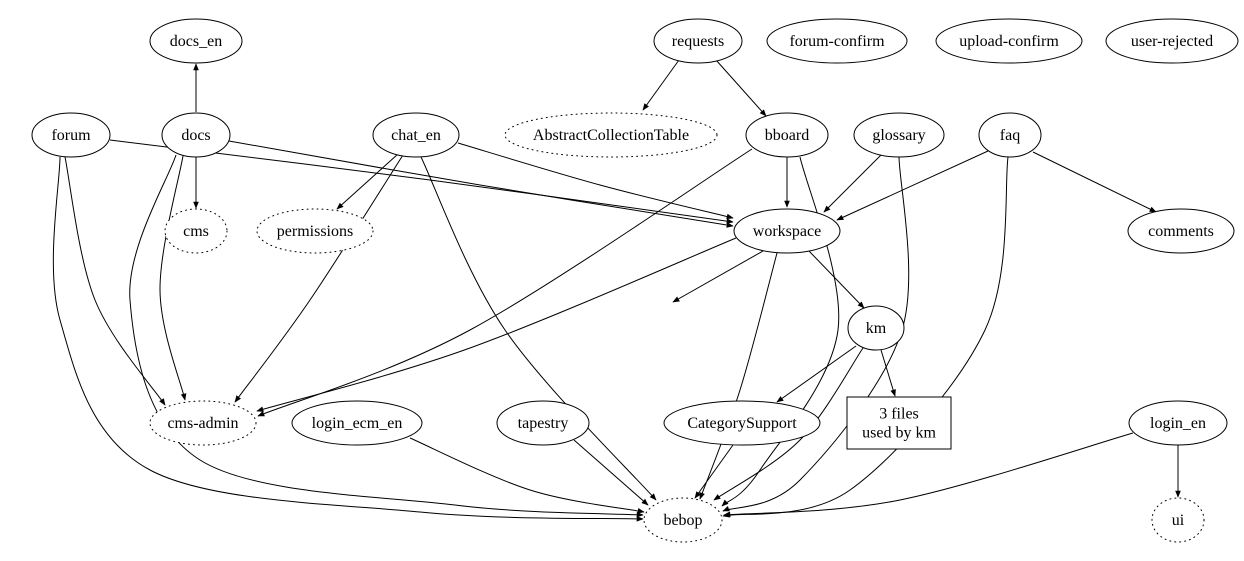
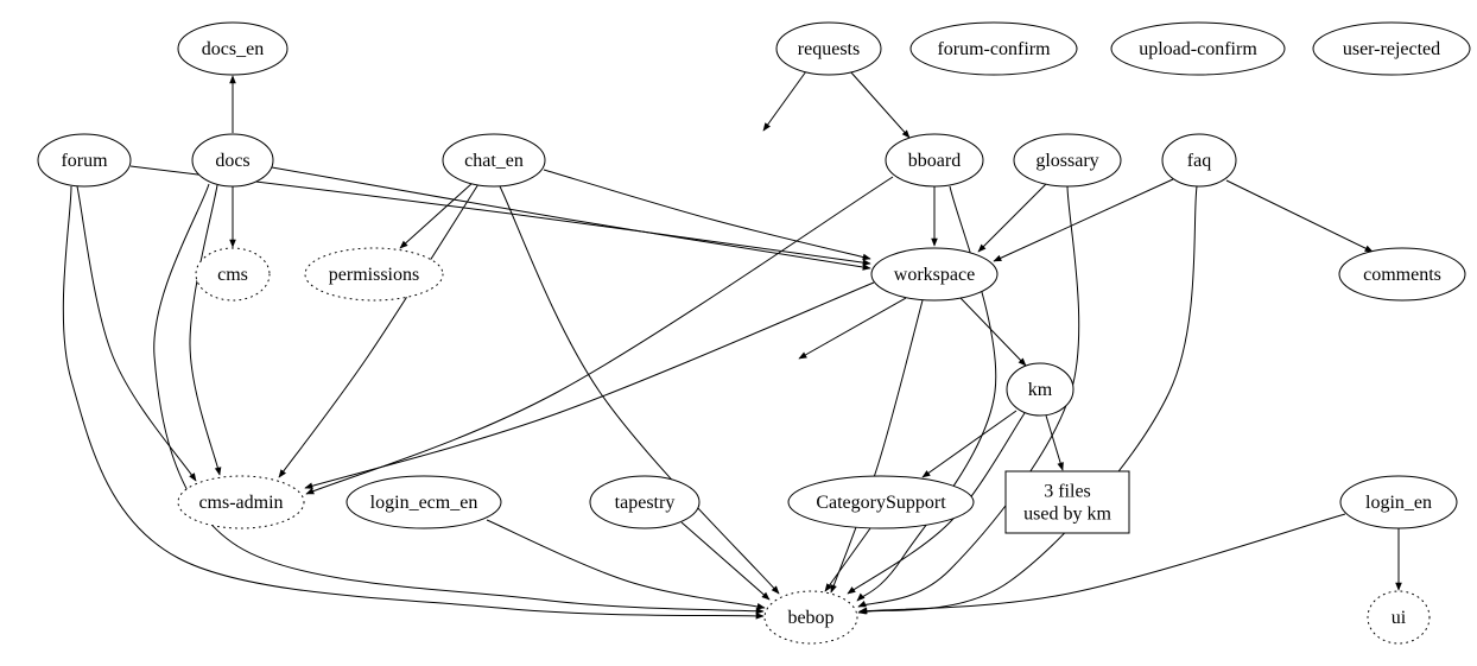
  docs_en
  requests
  forum-confirm
  upload-confirm
  user-rejected
  forum
  docs
  chat_en
- AbstractCollectionTable
  bboard
  glossary
  faq
  cms
  permissions
  workspace
  comments
  km
  cms-admin
  login_ecm_en
  tapestry
  CategorySupport
  3 files used by km
  login_en
  bebop
  ui
